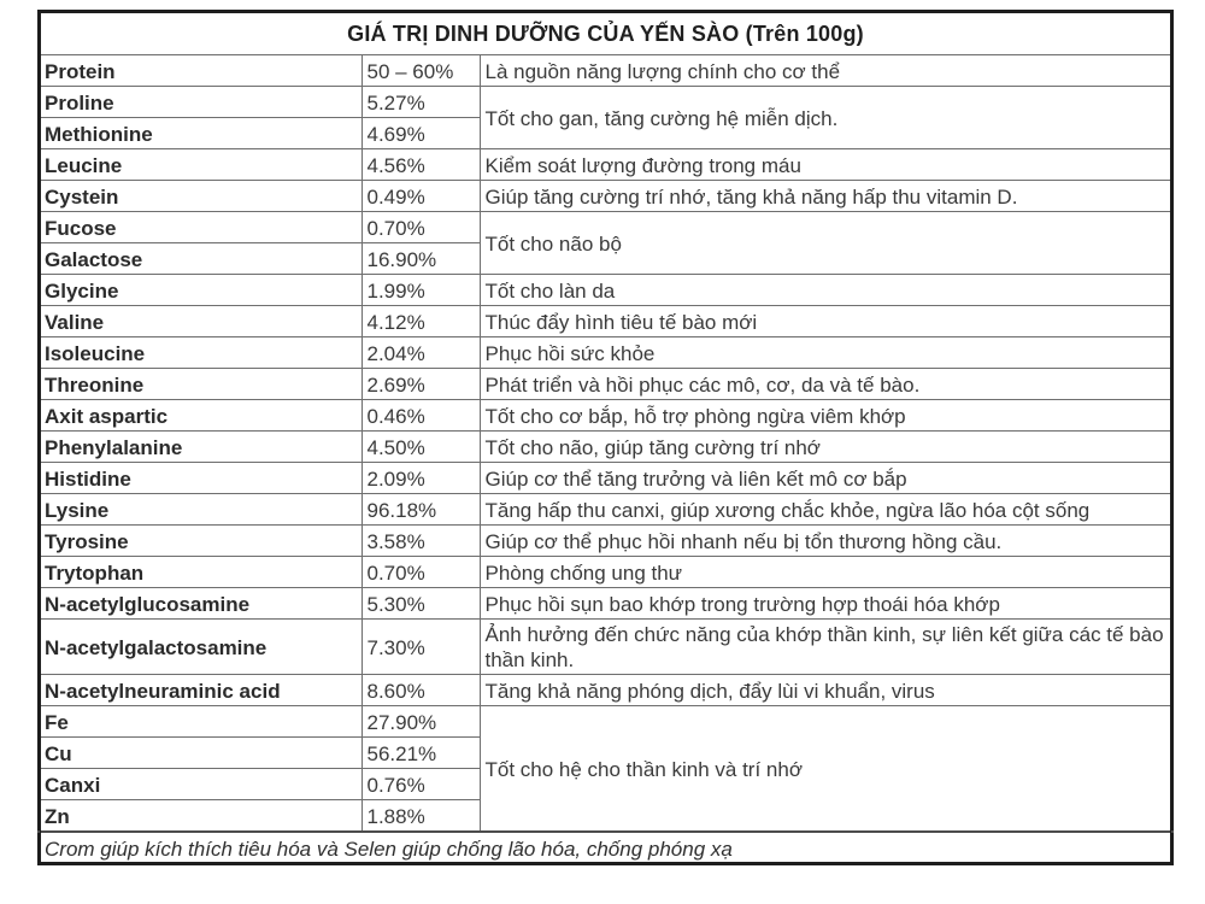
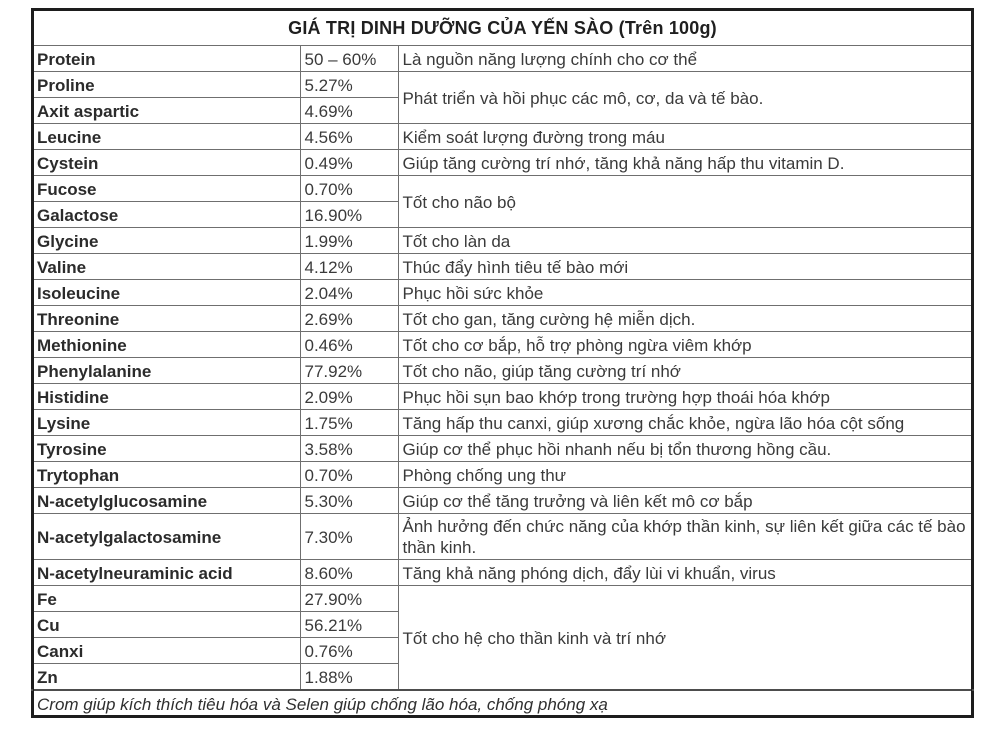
  GIÁ TRỊ DINH DƯỠNG CỦA YẾN SÀO (Trên 100g)
  Protein	50 – 60%	Là nguồn năng lượng chính cho cơ thể
- Proline	5.27%	Tốt cho gan, tăng cường hệ miễn dịch.
+ Proline	5.27%	Phát triển và hồi phục các mô, cơ, da và tế bào.
- Methionine	4.69%
+ Axit aspartic	4.69%
  Leucine	4.56%	Kiểm soát lượng đường trong máu
  Cystein	0.49%	Giúp tăng cường trí nhớ, tăng khả năng hấp thu vitamin D.
  Fucose	0.70%	Tốt cho não bộ
  Galactose	16.90%
  Glycine	1.99%	Tốt cho làn da
  Valine	4.12%	Thúc đẩy hình tiêu tế bào mới
  Isoleucine	2.04%	Phục hồi sức khỏe
- Threonine	2.69%	Phát triển và hồi phục các mô, cơ, da và tế bào.
+ Threonine	2.69%	Tốt cho gan, tăng cường hệ miễn dịch.
- Axit aspartic	0.46%	Tốt cho cơ bắp, hỗ trợ phòng ngừa viêm khớp
+ Methionine	0.46%	Tốt cho cơ bắp, hỗ trợ phòng ngừa viêm khớp
- Phenylalanine	4.50%	Tốt cho não, giúp tăng cường trí nhớ
+ Phenylalanine	77.92%	Tốt cho não, giúp tăng cường trí nhớ
- Histidine	2.09%	Giúp cơ thể tăng trưởng và liên kết mô cơ bắp
+ Histidine	2.09%	Phục hồi sụn bao khớp trong trường hợp thoái hóa khớp
- Lysine	96.18%	Tăng hấp thu canxi, giúp xương chắc khỏe, ngừa lão hóa cột sống
+ Lysine	1.75%	Tăng hấp thu canxi, giúp xương chắc khỏe, ngừa lão hóa cột sống
  Tyrosine	3.58%	Giúp cơ thể phục hồi nhanh nếu bị tổn thương hồng cầu.
  Trytophan	0.70%	Phòng chống ung thư
- N-acetylglucosamine	5.30%	Phục hồi sụn bao khớp trong trường hợp thoái hóa khớp
+ N-acetylglucosamine	5.30%	Giúp cơ thể tăng trưởng và liên kết mô cơ bắp
  N-acetylgalactosamine	7.30%	Ảnh hưởng đến chức năng của khớp thần kinh, sự liên kết giữa các tế bào thần kinh.
  N-acetylneuraminic acid	8.60%	Tăng khả năng phóng dịch, đẩy lùi vi khuẩn, virus
  Fe	27.90%	Tốt cho hệ cho thần kinh và trí nhớ
  Cu	56.21%
  Canxi	0.76%
  Zn	1.88%
  Crom giúp kích thích tiêu hóa và Selen giúp chống lão hóa, chống phóng xạ
